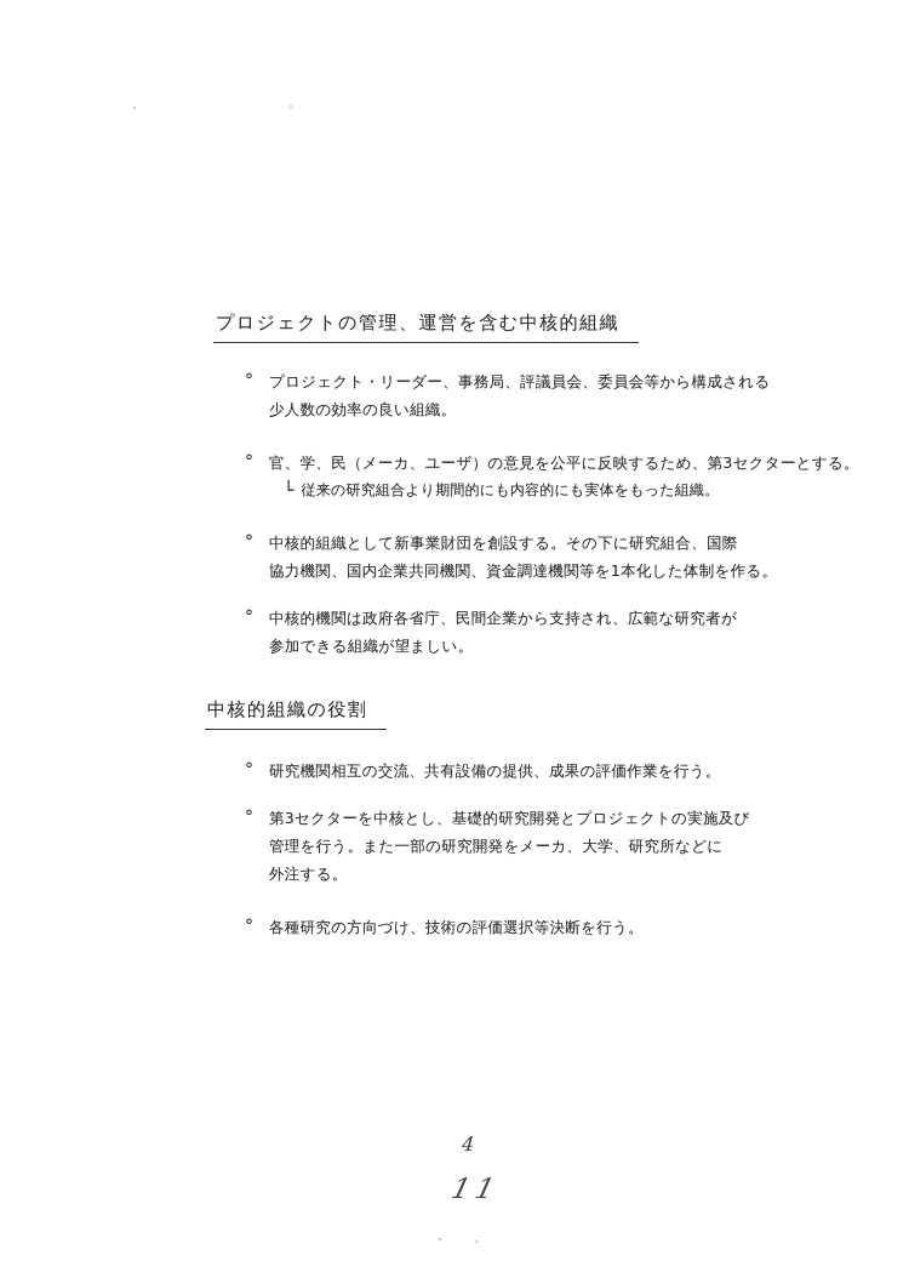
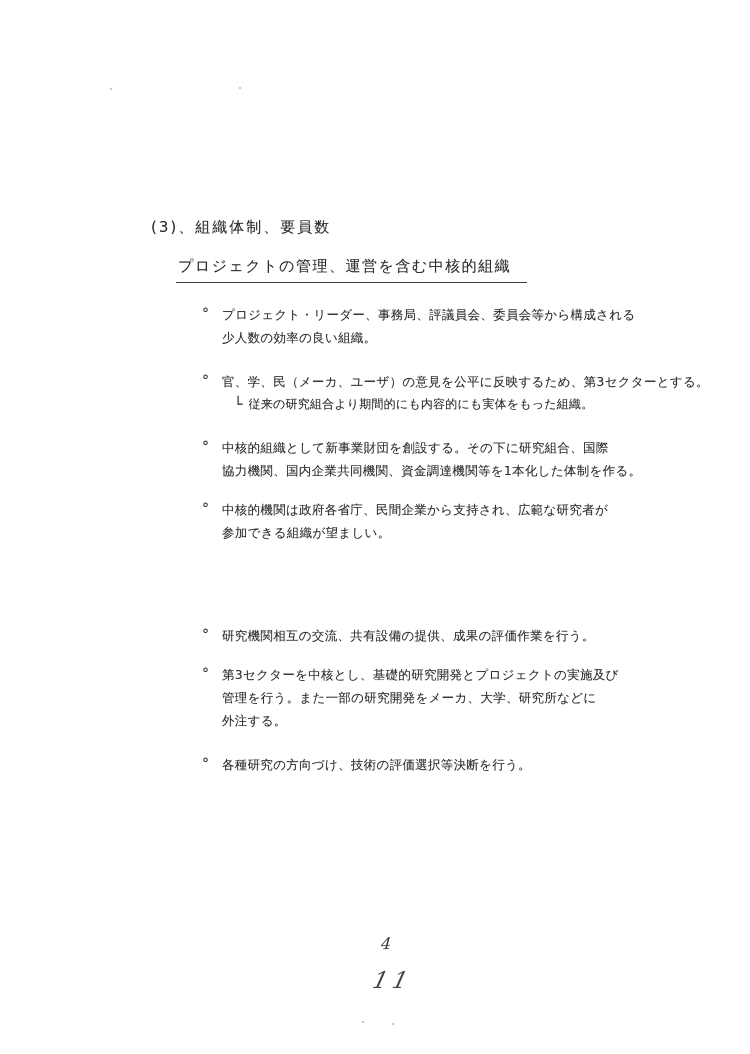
+ (3)、組織体制、要員数
  プロジェクトの管理、運営を含む中核的組織
  °
  プロジェクト・リーダー、事務局、評議員会、委員会等から構成される
  少人数の効率の良い組織。
  °
  官、学、民（メーカ、ユーザ）の意見を公平に反映するため、第3セクターとする。
  └ 従来の研究組合より期間的にも内容的にも実体をもった組織。
  °
  中核的組織として新事業財団を創設する。その下に研究組合、国際
  協力機関、国内企業共同機関、資金調達機関等を1本化した体制を作る。
  °
  中核的機関は政府各省庁、民間企業から支持され、広範な研究者が
  参加できる組織が望ましい。
- 中核的組織の役割
  °
  研究機関相互の交流、共有設備の提供、成果の評価作業を行う。
  °
  第3セクターを中核とし、基礎的研究開発とプロジェクトの実施及び
  管理を行う。また一部の研究開発をメーカ、大学、研究所などに
  外注する。
  °
  各種研究の方向づけ、技術の評価選択等決断を行う。
